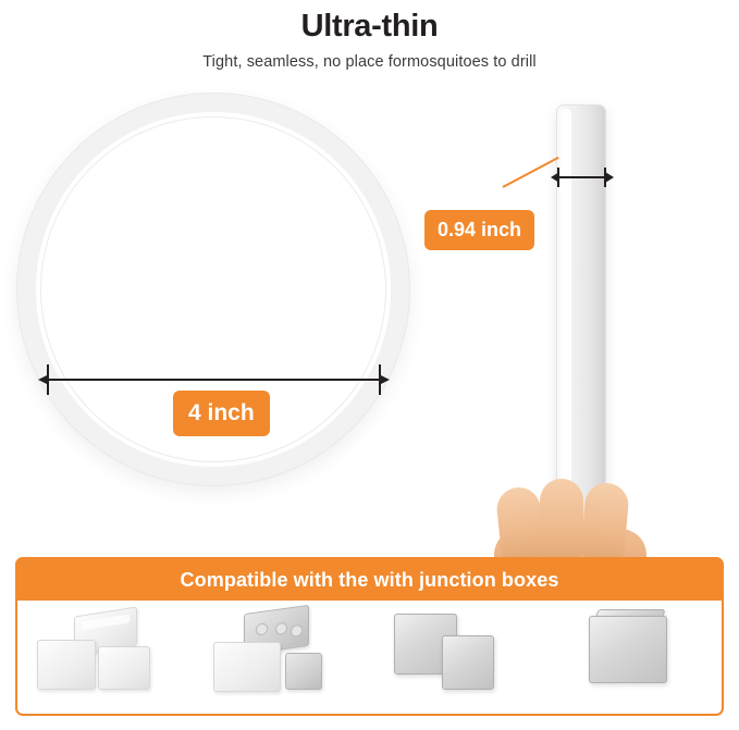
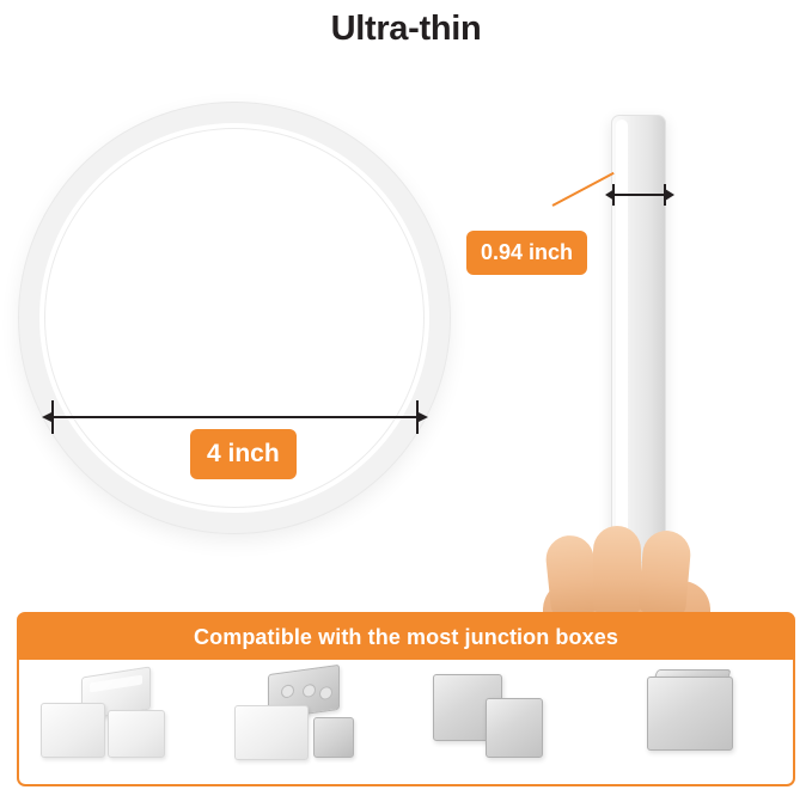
  Ultra-thin
- Tight, seamless, no place formosquitoes to drill
  4 inch
  0.94 inch
- Compatible with the with junction boxes
+ Compatible with the most junction boxes
